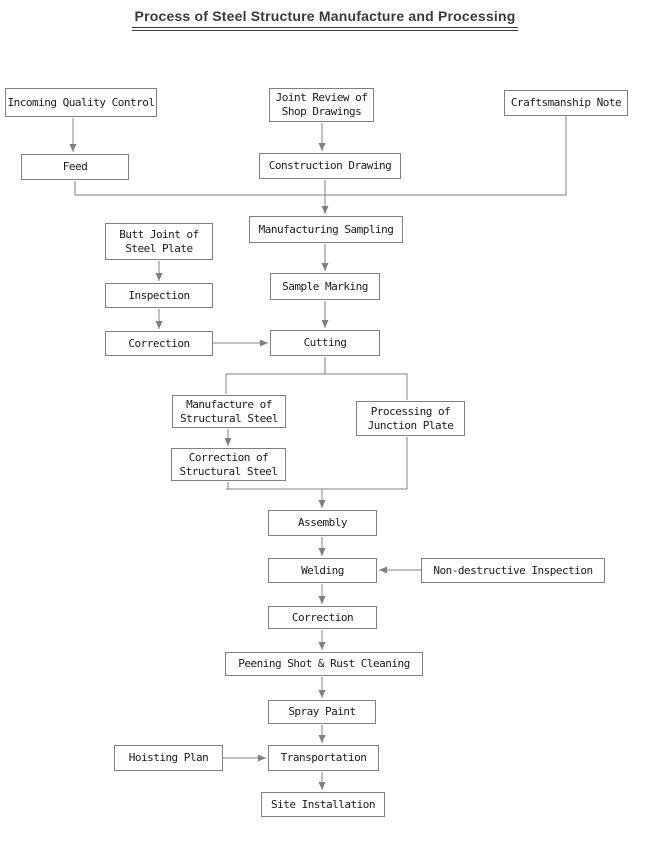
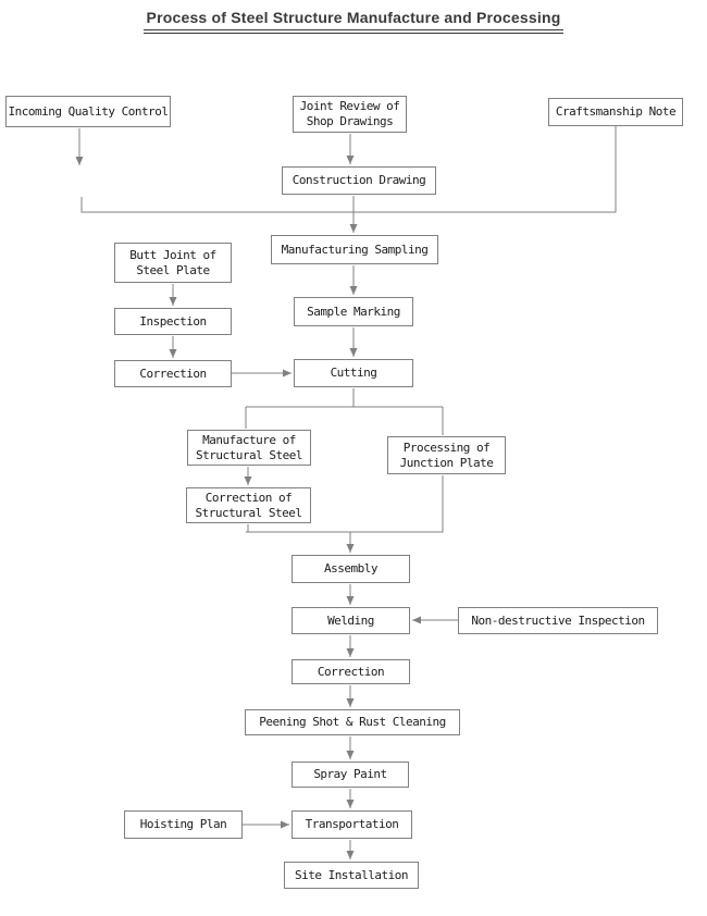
  Process of Steel Structure Manufacture and Processing
  Incoming Quality Control
  Joint Review of
  Shop Drawings
  Craftsmanship Note
- Feed
  Construction Drawing
  Manufacturing Sampling
  Butt Joint of
  Steel Plate
  Sample Marking
  Inspection
  Correction
  Cutting
  Manufacture of
  Structural Steel
  Processing of
  Junction Plate
  Correction of
  Structural Steel
  Assembly
  Welding
  Non-destructive Inspection
  Correction
  Peening Shot & Rust Cleaning
  Spray Paint
  Hoisting Plan
  Transportation
  Site Installation
